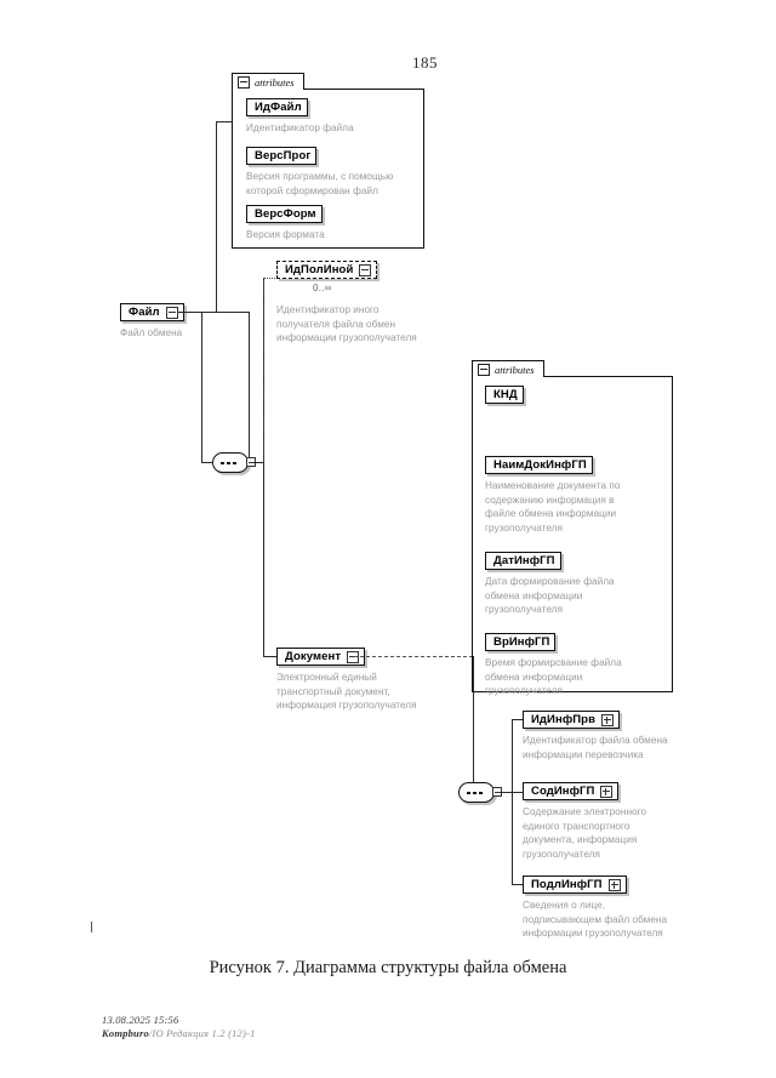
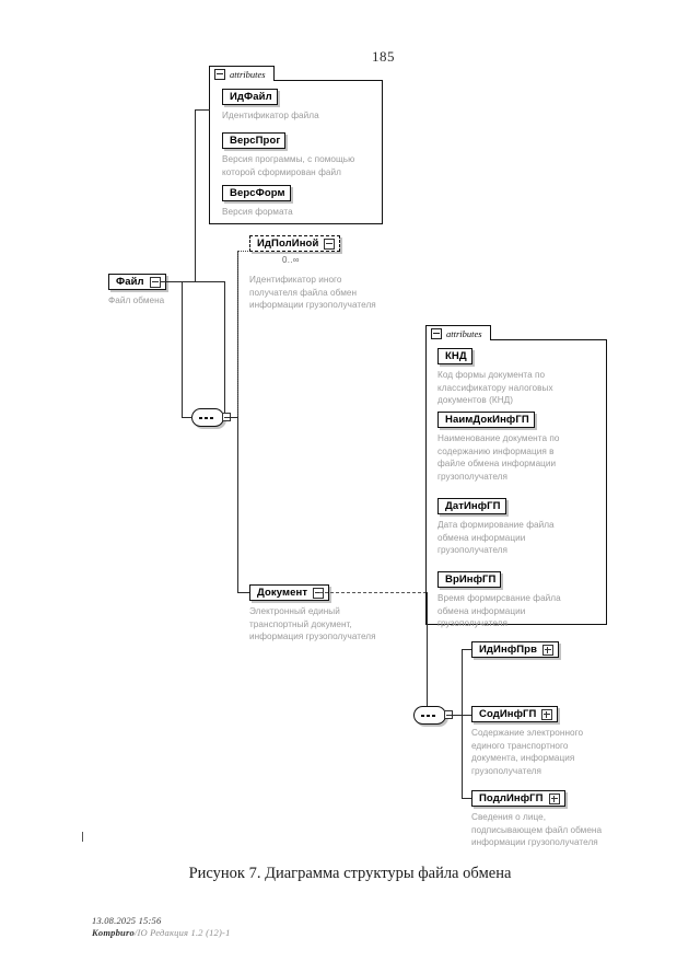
  185
  attributes
  ИдФайл
  Идентификатор файла
  ВерсПрог
  Версия программы, с помощью
  которой сформирован файл
  ВерсФорм
  Версия формата
  Файл
  Файл обмена
  ИдПолИной
  0..∞
  Идентификатор иного
  получателя файла обмен
  информации грузополучателя
  Документ
  Электронный единый
  транспортный документ,
  информация грузополучателя
  attributes
  КНД
+ Код формы документа по
+ классификатору налоговых
+ документов (КНД)
  НаимДокИнфГП
  Наименование документа по
  содержанию информация в
  файле обмена информации
  грузополучателя
  ДатИнфГП
  Дата формирование файла
  обмена информации
  грузополучателя
  ВрИнфГП
  Время формирсвание файла
  обмена информации
  грузополучателя
  ИдИнфПрв
- Идентификатор файла обмена
- информации перевозчика
  СодИнфГП
  Содержание электронного
  единого транспортного
  документа, информация
  грузополучателя
  ПодлИнфГП
  Сведения о лице,
  подписывающем файл обмена
  информации грузополучателя
  Рисунок 7. Диаграмма структуры файла обмена
  13.08.2025 15:56
  Kompburo/IO Редакция 1.2 (12)-1
